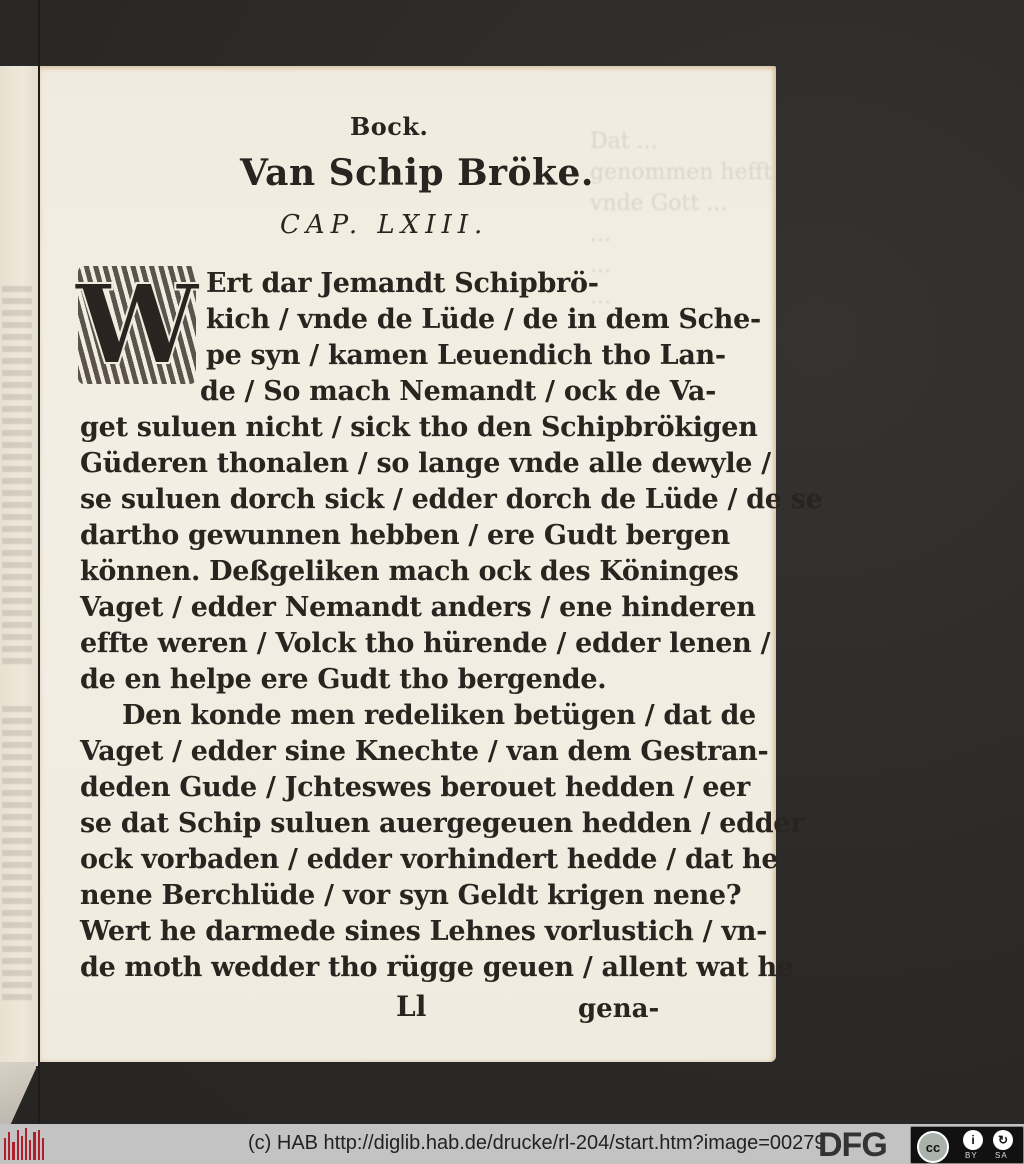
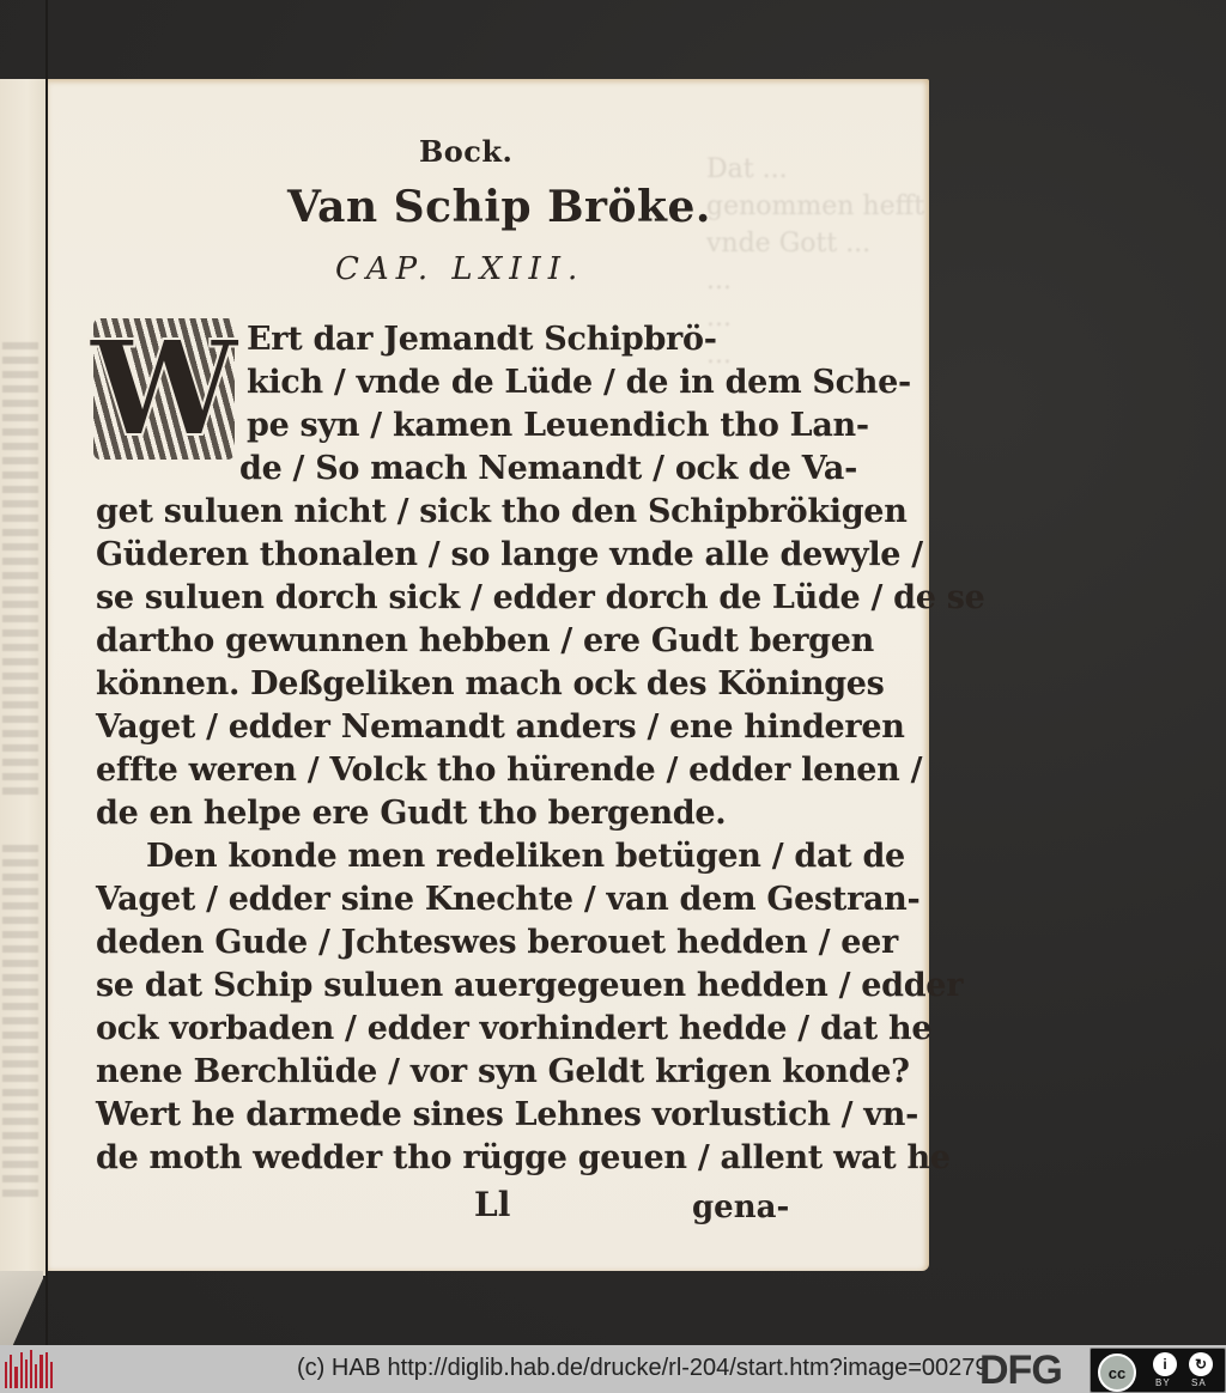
  genommen hefft
  ...
  Bock.
  Van Schip Bröke.
  CAP. LXIII.
  W
  Ert dar Jemandt Schipbrö-
  kich / vnde de Lüde / de in dem Sche-
  pe syn / kamen Leuendich tho Lan-
  de / So mach Nemandt / ock de Va-
  get suluen nicht / sick tho den Schipbrökigen
  Güderen thonalen / so lange vnde alle dewyle /
  se suluen dorch sick / edder dorch de Lüde / de se
  dartho gewunnen hebben / ere Gudt bergen
  können. Deßgeliken mach ock des Köninges
  Vaget / edder Nemandt anders / ene hinderen
  effte weren / Volck tho hürende / edder lenen /
  de en helpe ere Gudt tho bergende.
  Den konde men redeliken betügen / dat de
  Vaget / edder sine Knechte / van dem Gestran-
  deden Gude / Jchteswes berouet hedden / eer
  se dat Schip suluen auergegeuen hedden / edder
  ock vorbaden / edder vorhindert hedde / dat he
- nene Berchlüde / vor syn Geldt krigen nene?
+ nene Berchlüde / vor syn Geldt krigen konde?
  Wert he darmede sines Lehnes vorlustich / vn-
  de moth wedder tho rügge geuen / allent wat he
  Ll
  gena-
  (c) HAB http://diglib.hab.de/drucke/rl-204/start.htm?image=00279
  DFG
  cc
  i
  ↻
  BY
  SA
